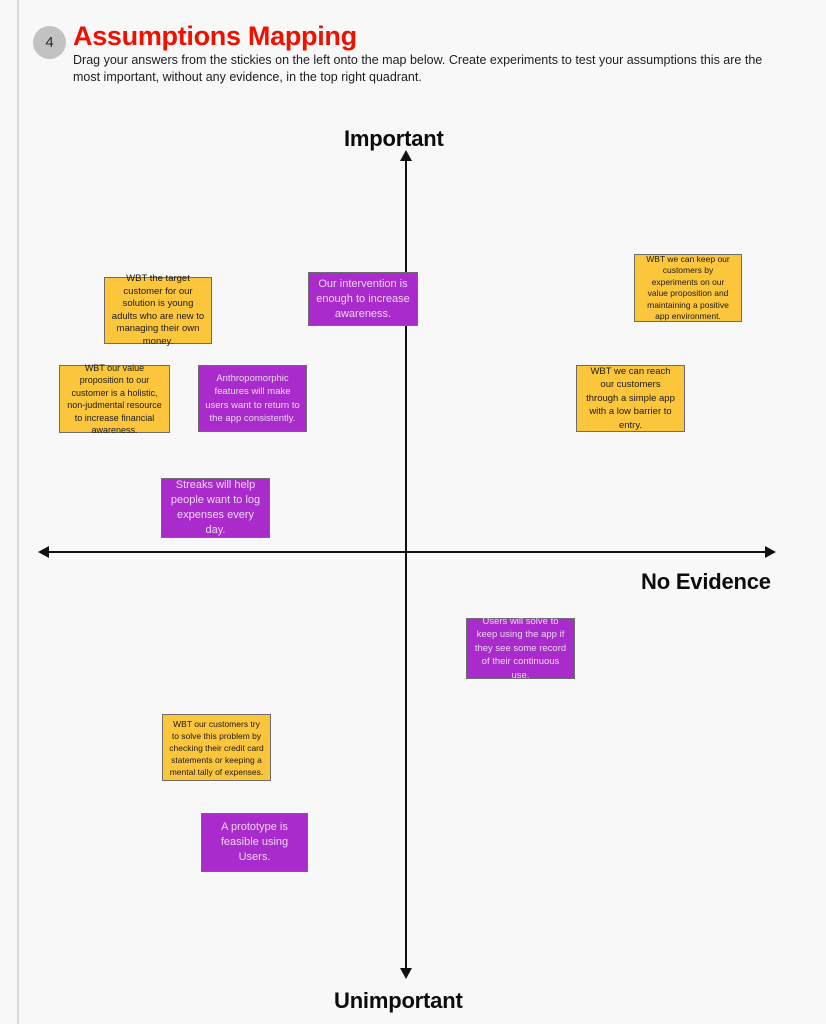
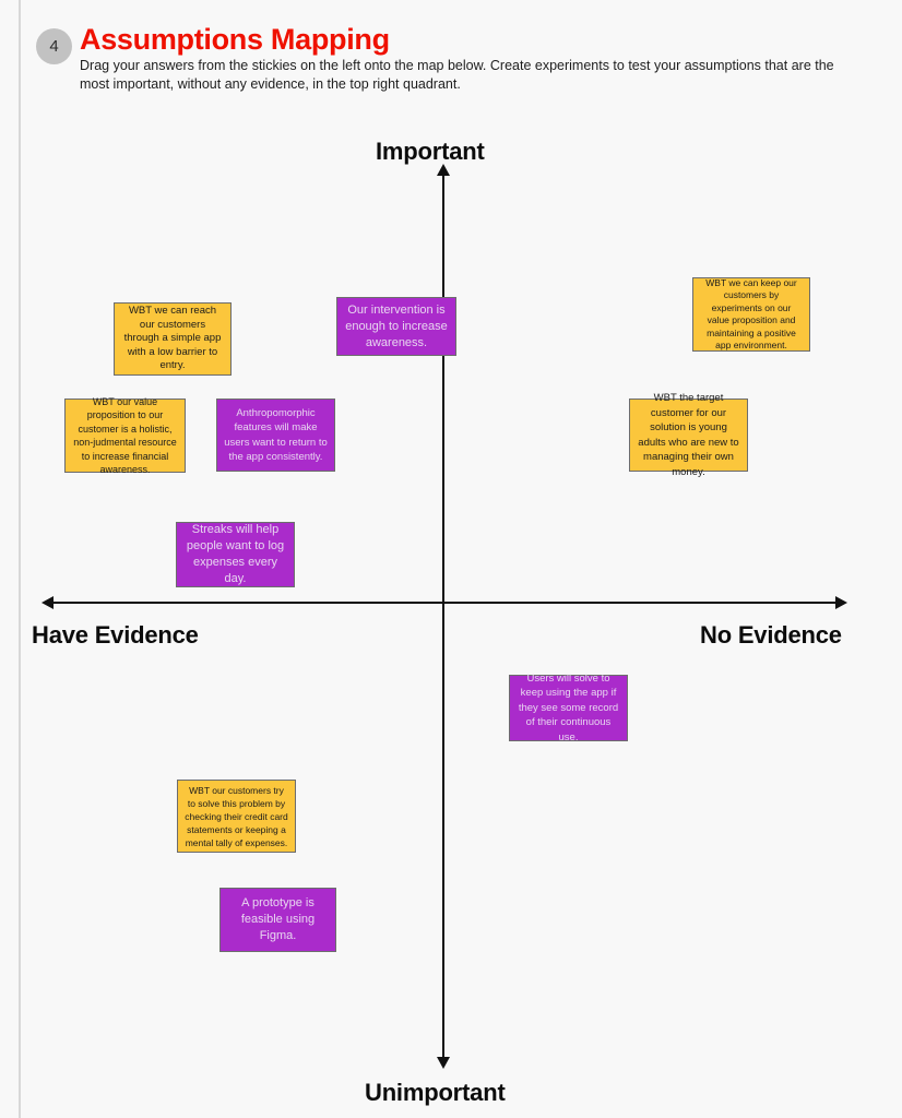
  4
  Assumptions Mapping
- Drag your answers from the stickies on the left onto the map below. Create experiments to test your assumptions this are the most important, without any evidence, in the top right quadrant.
+ Drag your answers from the stickies on the left onto the map below. Create experiments to test your assumptions that are the most important, without any evidence, in the top right quadrant.
  Important
  Unimportant
+ Have Evidence
  No Evidence
- WBT the target customer for our solution is young adults who are new to managing their own money.
+ WBT we can reach our customers through a simple app with a low barrier to entry.
  Our intervention is enough to increase awareness.
  WBT we can keep our customers by experiments on our value proposition and maintaining a positive app environment.
  WBT our value proposition to our customer is a holistic, non-judmental resource to increase financial awareness.
  Anthropomorphic features will make users want to return to the app consistently.
- WBT we can reach our customers through a simple app with a low barrier to entry.
+ WBT the target customer for our solution is young adults who are new to managing their own money.
  Streaks will help people want to log expenses every day.
  Users will solve to keep using the app if they see some record of their continuous use.
  WBT our customers try to solve this problem by checking their credit card statements or keeping a mental tally of expenses.
- A prototype is feasible using Users.
+ A prototype is feasible using Figma.
